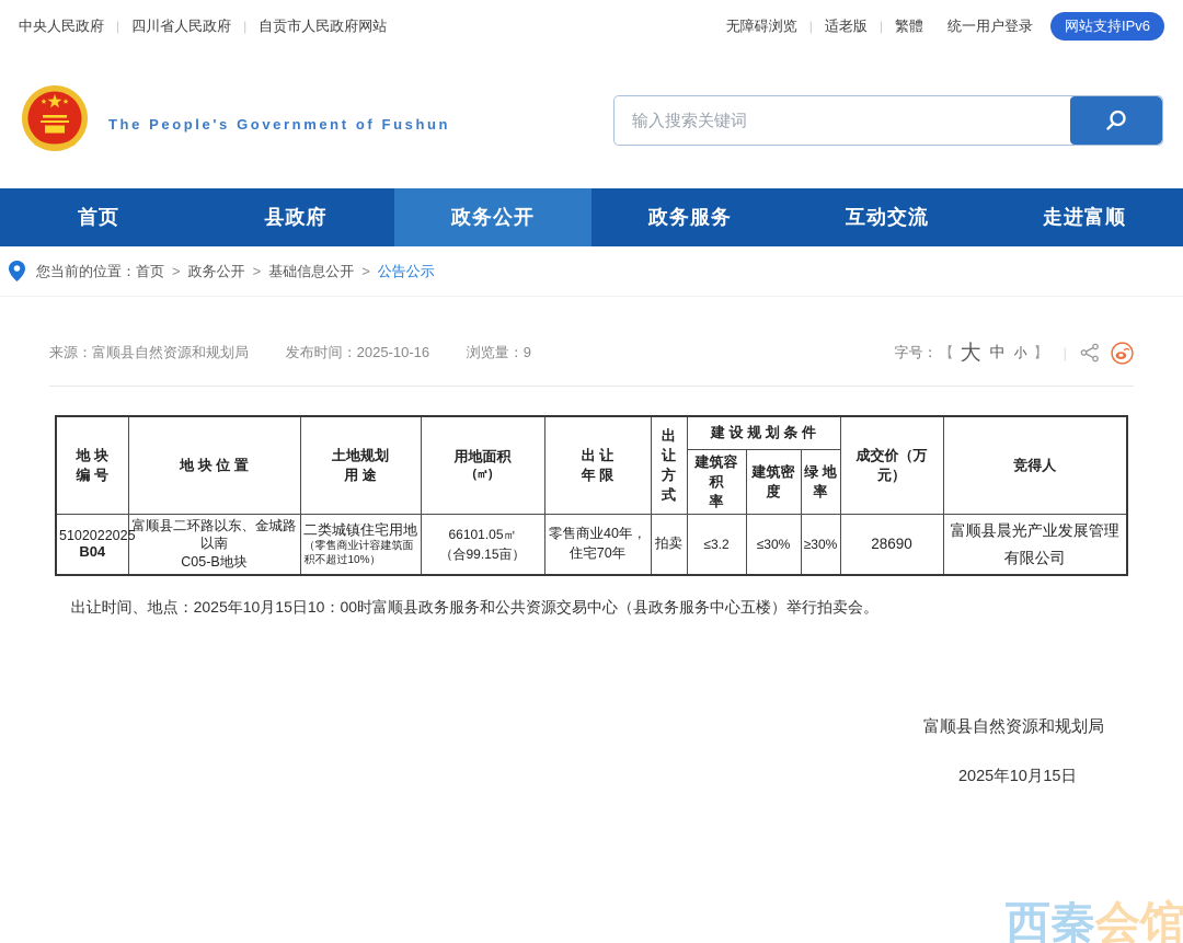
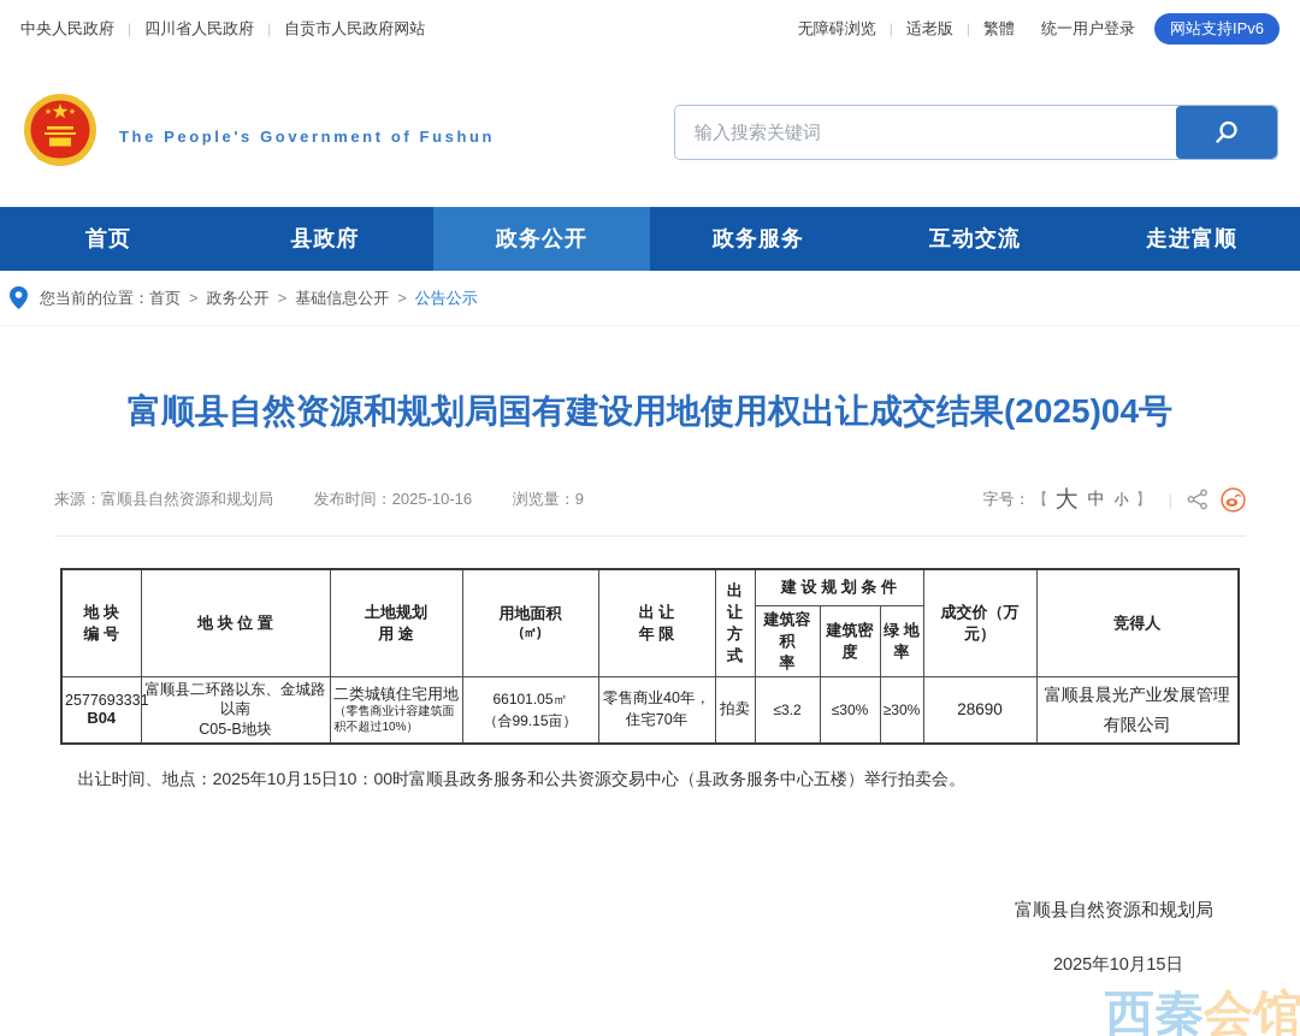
  中央人民政府
  |
  四川省人民政府
  |
  自贡市人民政府网站
  无障碍浏览
  |
  适老版
  |
  繁體
  统一用户登录
  网站支持IPv6
  The People's Government of Fushun
  输入搜索关键词
  首页
  县政府
  政务公开
  政务服务
  互动交流
  走进富顺
  您当前的位置：
  首页
  >
  政务公开
  >
  基础信息公开
  >
  公告公示
+ 富顺县自然资源和规划局国有建设用地使用权出让成交结果(2025)04号
  来源：富顺县自然资源和规划局 发布时间：2025-10-16 浏览量：9
  字号：
  【
  大
  中
  小
  】
  |
  地 块 编 号	地 块 位 置	土地规划 用 途	用地面积 (㎡)	出 让 年 限	出 让 方 式	建 设 规 划 条 件	成交价（万元）	竞得人
  建筑容积 率	建筑密 度	绿 地 率
- 5102022025 B04	富顺县二环路以东、金城路以南 C05-B地块	二类城镇住宅用地 （零售商业计容建筑面积不超过10%）	66101.05㎡ （合99.15亩）	零售商业40年，住宅70年	拍卖	≤3.2	≤30%	≥30%	28690	富顺县晨光产业发展管理 有限公司
+ 2577693331 B04	富顺县二环路以东、金城路以南 C05-B地块	二类城镇住宅用地 （零售商业计容建筑面积不超过10%）	66101.05㎡ （合99.15亩）	零售商业40年，住宅70年	拍卖	≤3.2	≤30%	≥30%	28690	富顺县晨光产业发展管理 有限公司
  出让时间、地点：2025年10月15日10：00时富顺县政务服务和公共资源交易中心（县政务服务中心五楼）举行拍卖会。
  富顺县自然资源和规划局
  2025年10月15日
  西秦会馆
